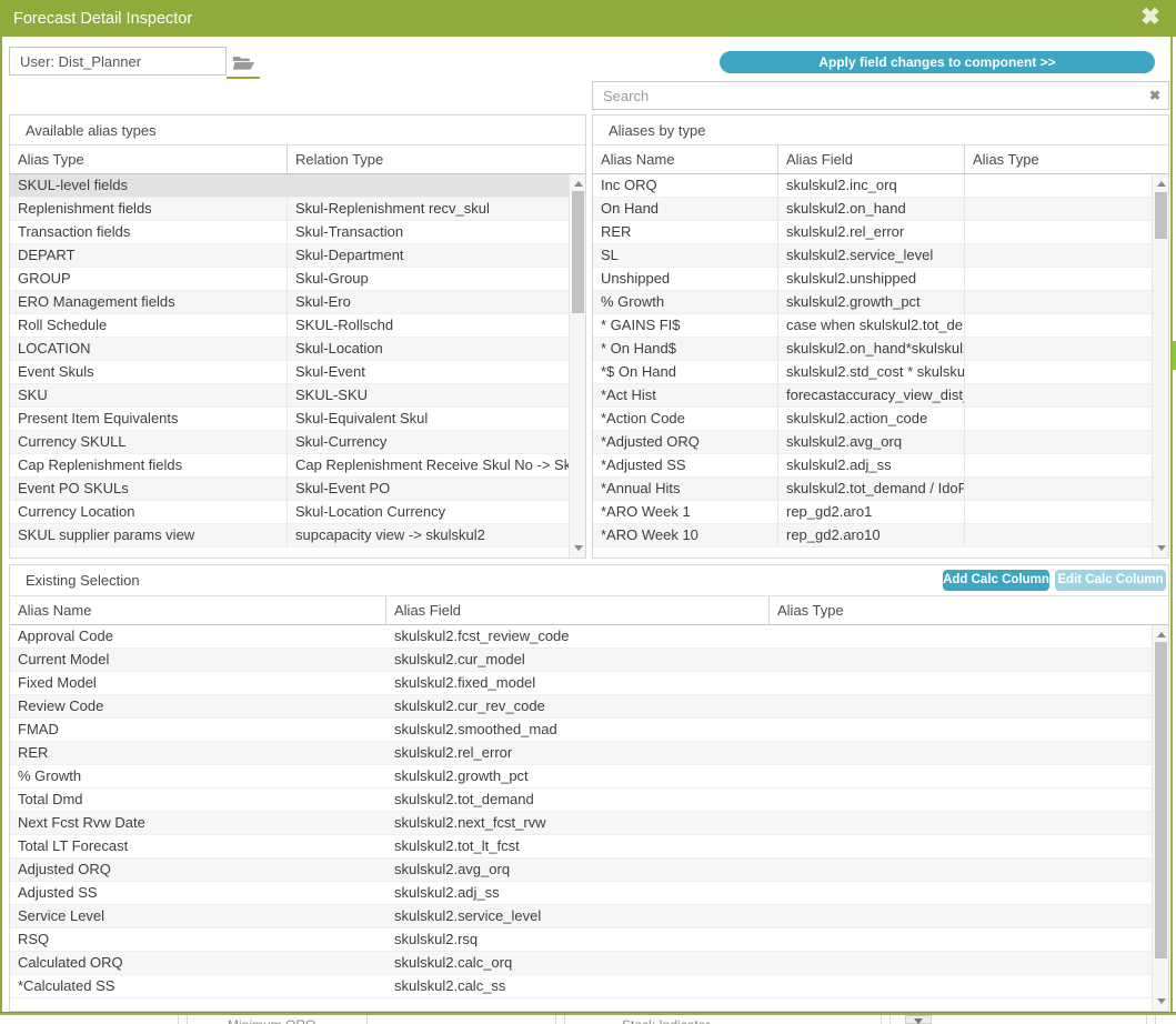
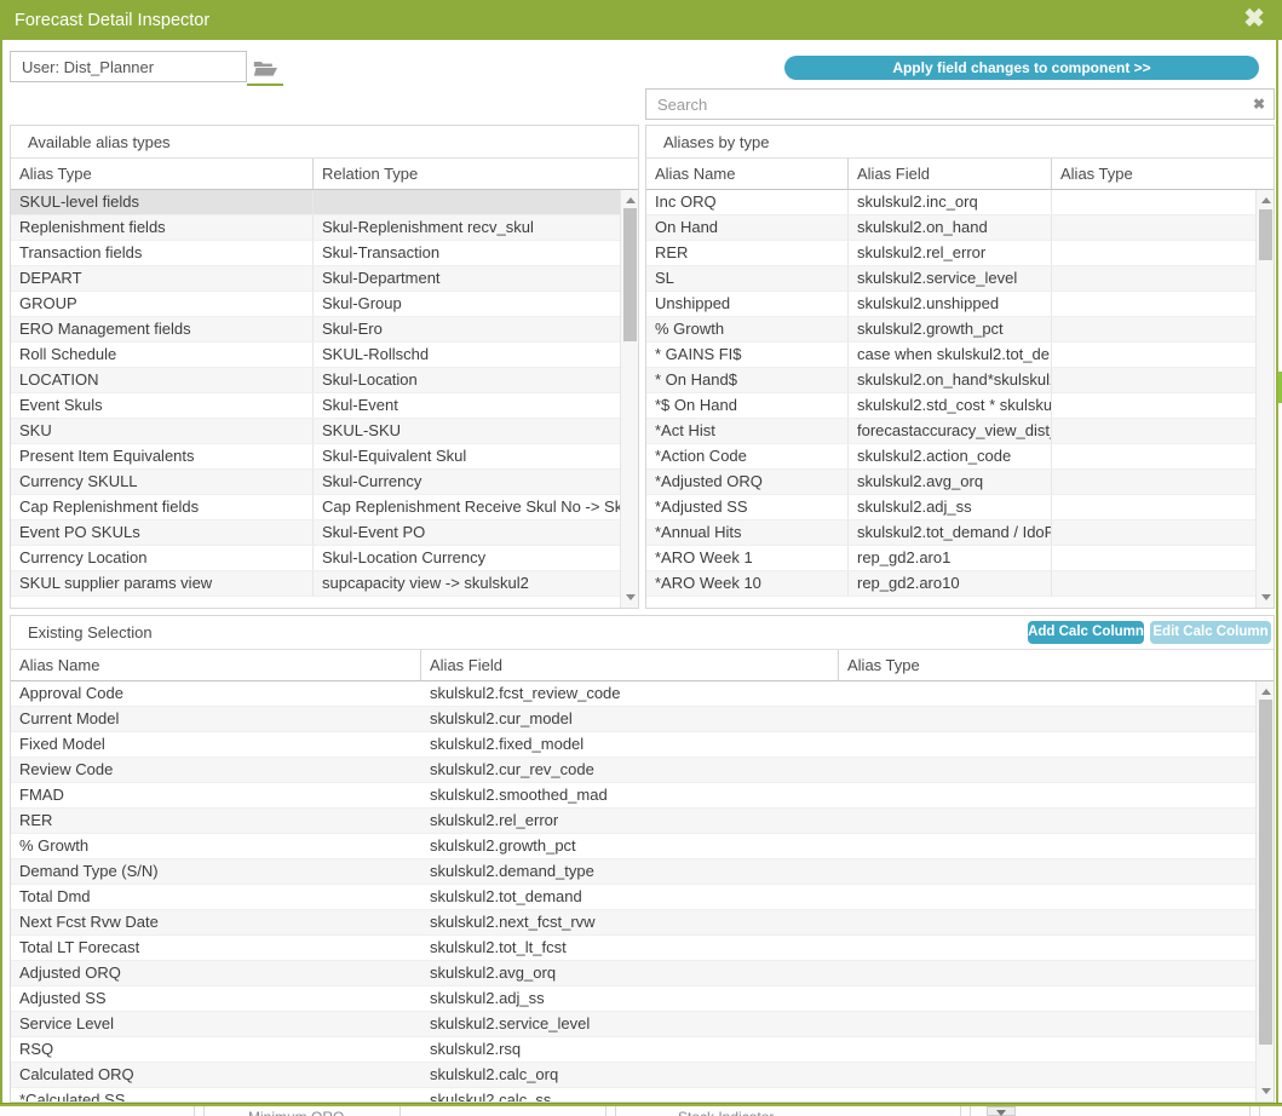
  Forecast Detail Inspector
  ✖
  User: Dist_Planner
  Apply field changes to component >>
  Search
  ✖
  Available alias types
  Alias Type
  Relation Type
  SKUL-level fields
  Replenishment fields
  Skul-Replenishment recv_skul
  Transaction fields
  Skul-Transaction
  DEPART
  Skul-Department
  GROUP
  Skul-Group
  ERO Management fields
  Skul-Ero
  Roll Schedule
  SKUL-Rollschd
  LOCATION
  Skul-Location
  Event Skuls
  Skul-Event
  SKU
  SKUL-SKU
  Present Item Equivalents
  Skul-Equivalent Skul
  Currency SKULL
  Skul-Currency
  Cap Replenishment fields
  Cap Replenishment Receive Skul No -> Sk
  Event PO SKULs
  Skul-Event PO
  Currency Location
  Skul-Location Currency
  SKUL supplier params view
  supcapacity view -> skulskul2
  Aliases by type
  Alias Name
  Alias Field
  Alias Type
  Inc ORQ
  skulskul2.inc_orq
  On Hand
  skulskul2.on_hand
  RER
  skulskul2.rel_error
  SL
  skulskul2.service_level
  Unshipped
  skulskul2.unshipped
  % Growth
  skulskul2.growth_pct
  * GAINS FI$
  case when skulskul2.tot_de
  * On Hand$
  skulskul2.on_hand*skulskul
  *$ On Hand
  skulskul2.std_cost * skulsku
  *Act Hist
  forecastaccuracy_view_dist
  *Action Code
  skulskul2.action_code
  *Adjusted ORQ
  skulskul2.avg_orq
  *Adjusted SS
  skulskul2.adj_ss
  *Annual Hits
  skulskul2.tot_demand / IdoP
  *ARO Week 1
  rep_gd2.aro1
  *ARO Week 10
  rep_gd2.aro10
  Existing Selection
  Add Calc Column
  Edit Calc Column
  Alias Name
  Alias Field
  Alias Type
  Approval Code
  skulskul2.fcst_review_code
  Current Model
  skulskul2.cur_model
  Fixed Model
  skulskul2.fixed_model
  Review Code
  skulskul2.cur_rev_code
  FMAD
  skulskul2.smoothed_mad
  RER
  skulskul2.rel_error
  % Growth
  skulskul2.growth_pct
+ Demand Type (S/N)
+ skulskul2.demand_type
  Total Dmd
  skulskul2.tot_demand
  Next Fcst Rvw Date
  skulskul2.next_fcst_rvw
  Total LT Forecast
  skulskul2.tot_lt_fcst
  Adjusted ORQ
  skulskul2.avg_orq
  Adjusted SS
  skulskul2.adj_ss
  Service Level
  skulskul2.service_level
  RSQ
  skulskul2.rsq
  Calculated ORQ
  skulskul2.calc_orq
  *Calculated SS
  skulskul2.calc_ss
